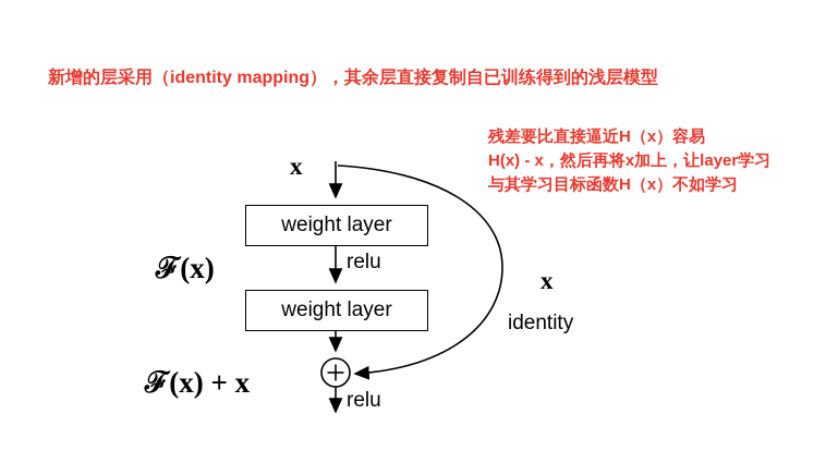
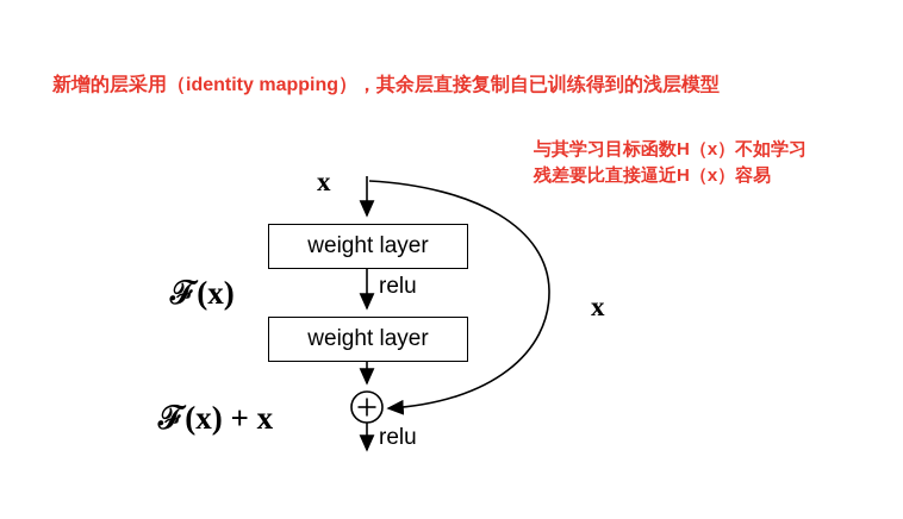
  新增的层采用（identity mapping），其余层直接复制自已训练得到的浅层模型
- 残差要比直接逼近H（x）容易
+ 与其学习目标函数H（x）不如学习
- H(x) - x，然后再将x加上，让layer学习
- 与其学习目标函数H（x）不如学习
+ 残差要比直接逼近H（x）容易
  x
  weight layer
  relu
  ℱ(x)
  weight layer
  x
- identity
  ℱ(x) + x
  relu
